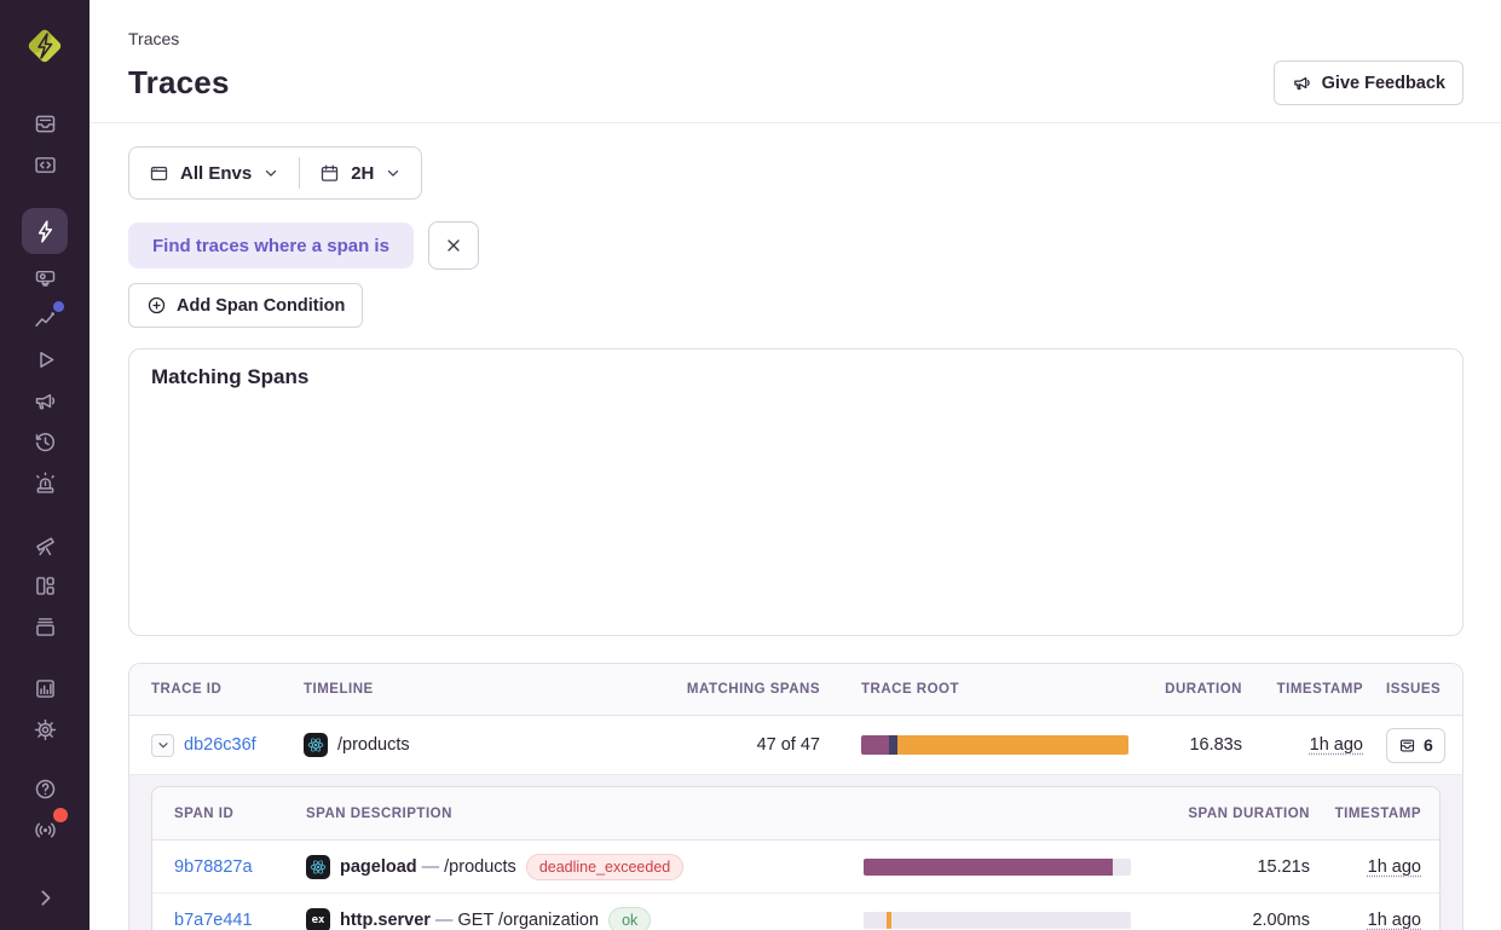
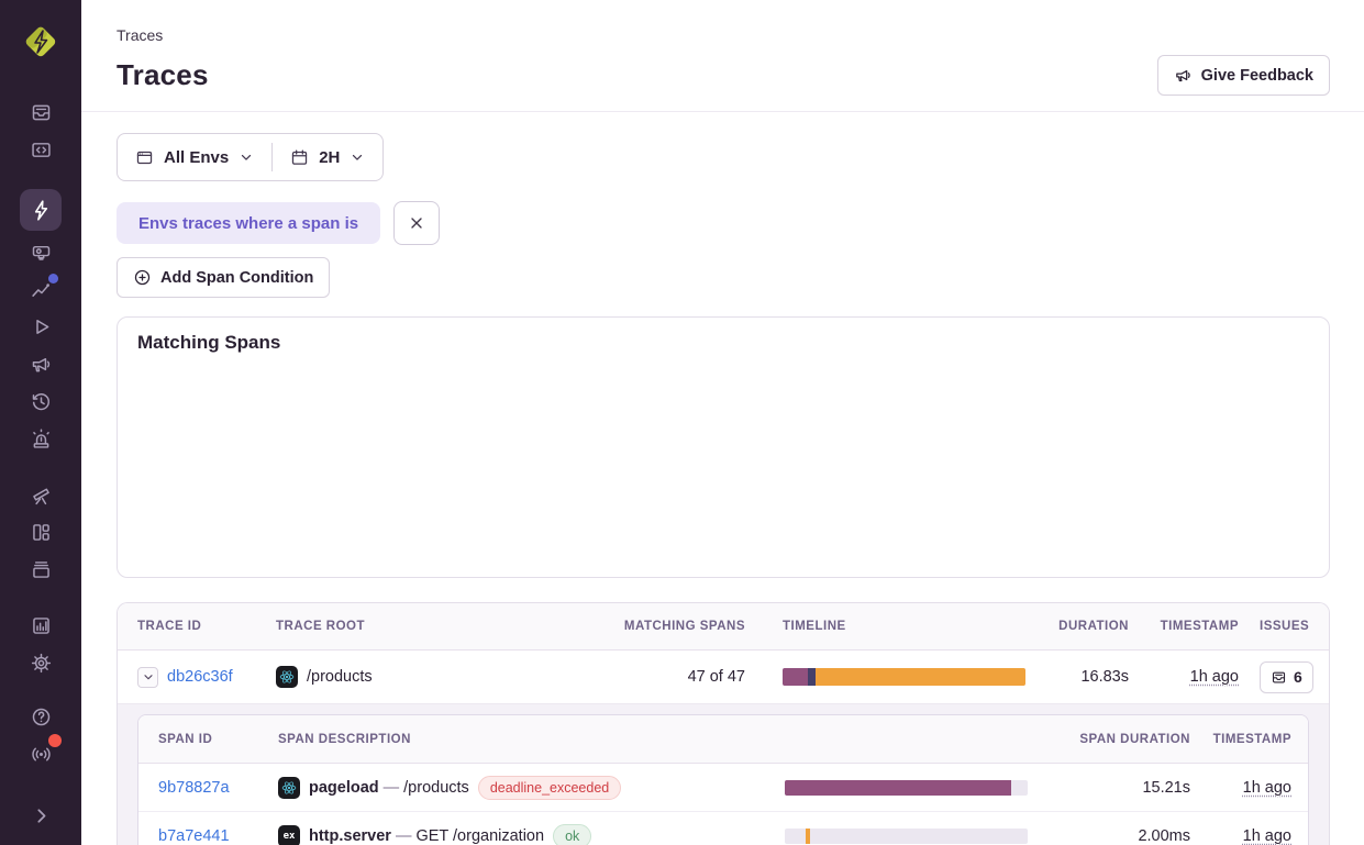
  Traces
  Traces
  Give Feedback
  All Envs
  2H
- Find traces where a span is
+ Envs traces where a span is
  Add Span Condition
  Matching Spans
  TRACE ID
- TIMELINE
+ TRACE ROOT
  MATCHING SPANS
- TRACE ROOT
+ TIMELINE
  DURATION
  TIMESTAMP
  ISSUES
  db26c36f
  /products
  47 of 47
  16.83s
  1h ago
  6
  SPAN ID
  SPAN DESCRIPTION
  SPAN DURATION
  TIMESTAMP
  9b78827a
  pageload — /products
  deadline_exceeded
  15.21s
  1h ago
  b7a7e441
  ex
  http.server — GET /organization
  ok
  2.00ms
  1h ago
